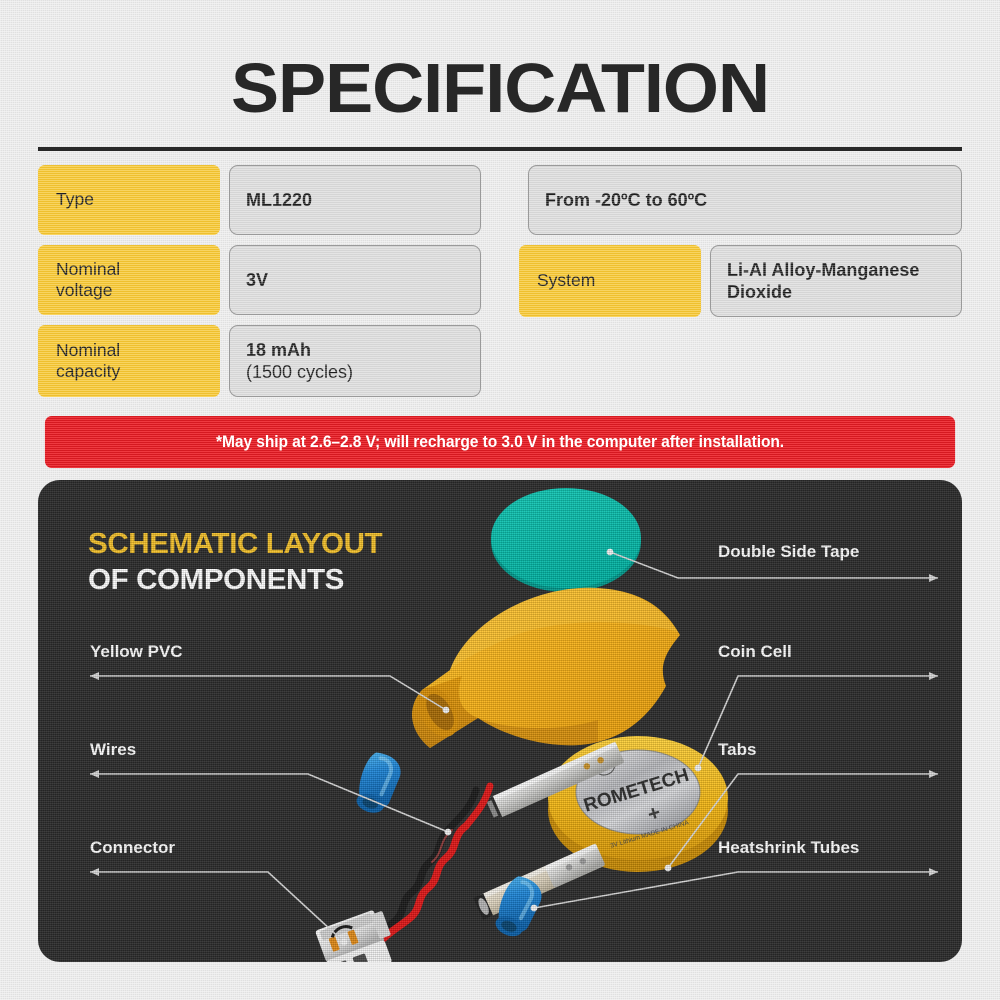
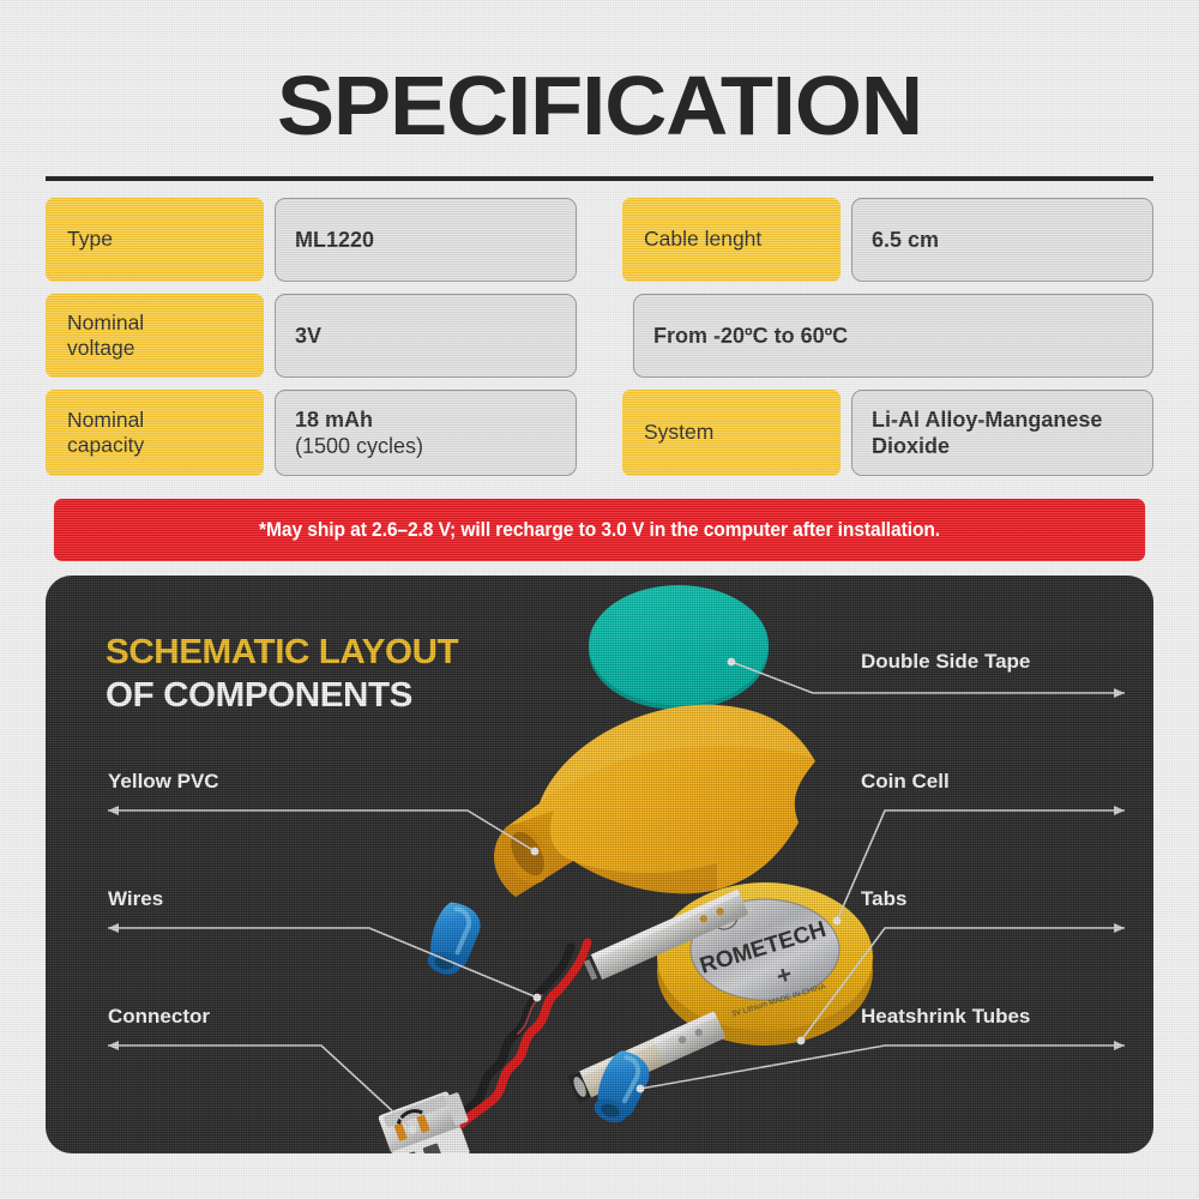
  SPECIFICATION
  Type
  ML1220
  Nominal
  voltage
  3V
  Nominal
  capacity
  18 mAh
  (1500 cycles)
+ Cable lenght
+ 6.5 cm
  From -20ºC to 60ºC
  System
  Li-Al Alloy-Manganese
  Dioxide
  *May ship at 2.6–2.8 V; will recharge to 3.0 V in the computer after installation.
